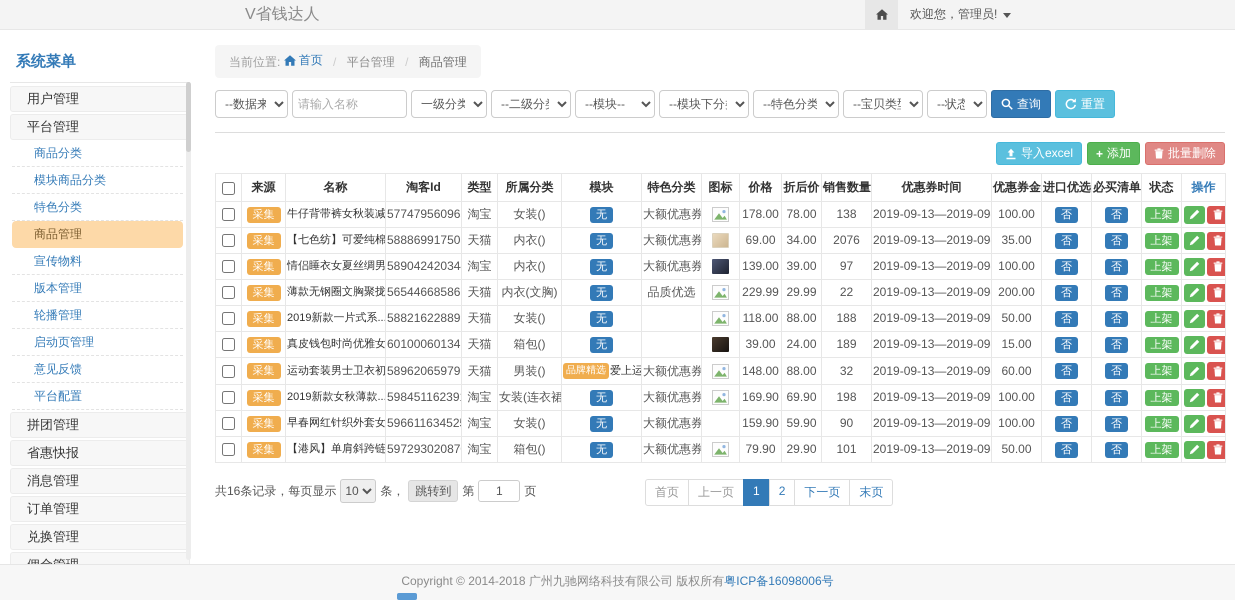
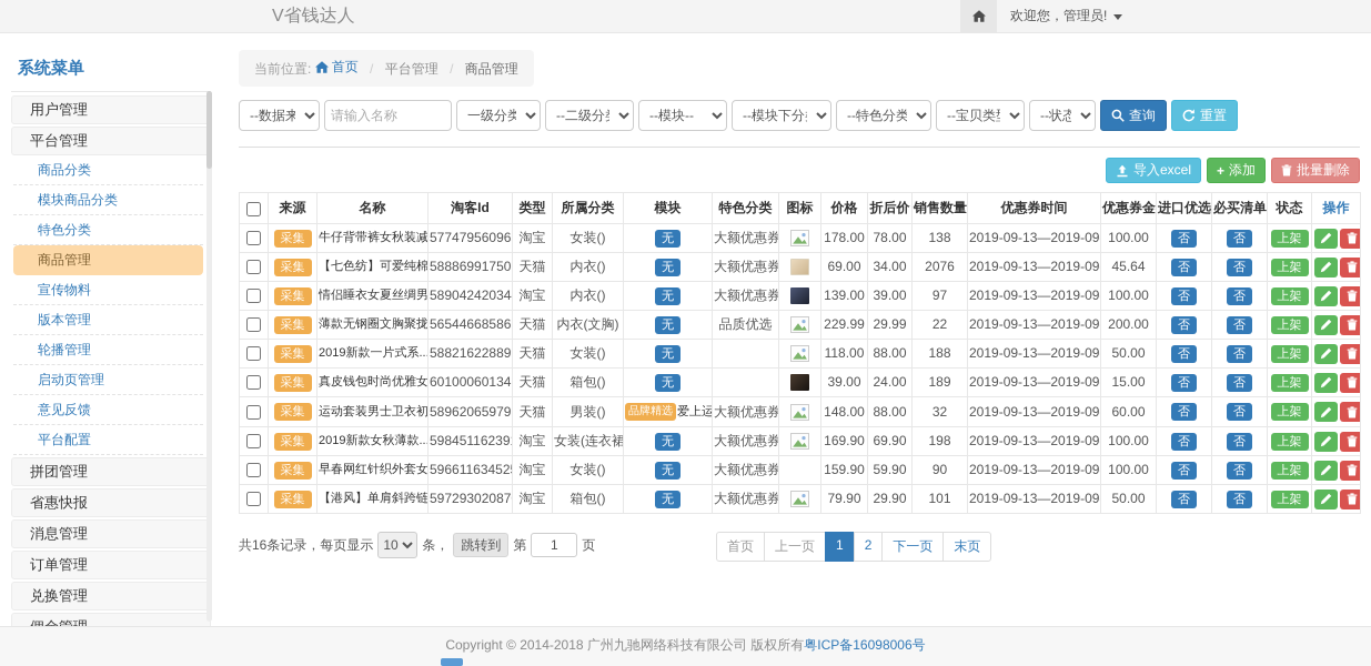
  V省钱达人
  欢迎您，管理员!
  系统菜单
  用户管理
  平台管理
  商品分类
  模块商品分类
  特色分类
  商品管理
  宣传物料
  版本管理
  轮播管理
  启动页管理
  意见反馈
  平台配置
  拼团管理
  省惠快报
  消息管理
  订单管理
  兑换管理
  当前位置:
  首页
  / 平台管理 / 商品管理
  请输入名称
  一级分类
  --模块--
  --特色分类
  查询
  重置
  导入excel
  +
  添加
  批量删除
  	来源	名称	淘客Id	类型	所属分类	模块	特色分类	图标	价格	折后价	销售数量	优惠券时间	优惠券金	进口优选	必买清单	状态	操作
  	采集	牛仔背带裤女秋装减	57747956096	淘宝	女装()	无	大额优惠券		178.00	78.00	138	2019-09-13—2019-09	100.00	否	否	上架
- 	采集	【七色纺】可爱纯棉	58886991750	天猫	内衣()	无	大额优惠券		69.00	34.00	2076	2019-09-13—2019-09	35.00	否	否	上架
+ 	采集	【七色纺】可爱纯棉	58886991750	天猫	内衣()	无	大额优惠券		69.00	34.00	2076	2019-09-13—2019-09	45.64	否	否	上架
  	采集	情侣睡衣女夏丝绸男	58904242034	淘宝	内衣()	无	大额优惠券		139.00	39.00	97	2019-09-13—2019-09	100.00	否	否	上架
  	采集	薄款无钢圈文胸聚拢	56544668586	天猫	内衣(文胸)	无	品质优选		229.99	29.99	22	2019-09-13—2019-09	200.00	否	否	上架
  	采集	2019新款一片式系...	58821622889	天猫	女装()	无			118.00	88.00	188	2019-09-13—2019-09	50.00	否	否	上架
  	采集	真皮钱包时尚优雅女	60100060134	天猫	箱包()	无			39.00	24.00	189	2019-09-13—2019-09	15.00	否	否	上架
  	采集	运动套装男士卫衣初	58962065979	天猫	男装()	品牌精选 爱上运	大额优惠券		148.00	88.00	32	2019-09-13—2019-09	60.00	否	否	上架
  	采集	2019新款女秋薄款...	59845116239	淘宝	女装(连衣裙	无	大额优惠券		169.90	69.90	198	2019-09-13—2019-09	100.00	否	否	上架
  	采集	早春网红针织外套女	59661163452	淘宝	女装()	无	大额优惠券		159.90	59.90	90	2019-09-13—2019-09	100.00	否	否	上架
  	采集	【港风】单肩斜跨链	59729302087	淘宝	箱包()	无	大额优惠券		79.90	29.90	101	2019-09-13—2019-09	50.00	否	否	上架
  共16条记录，每页显示
  10
  条，
  跳转到
  第
  1
  页
  首页
  上一页
  1
  2
  下一页
  末页
  Copyright © 2014-2018 广州九驰网络科技有限公司 版权所有粤ICP备16098006号
